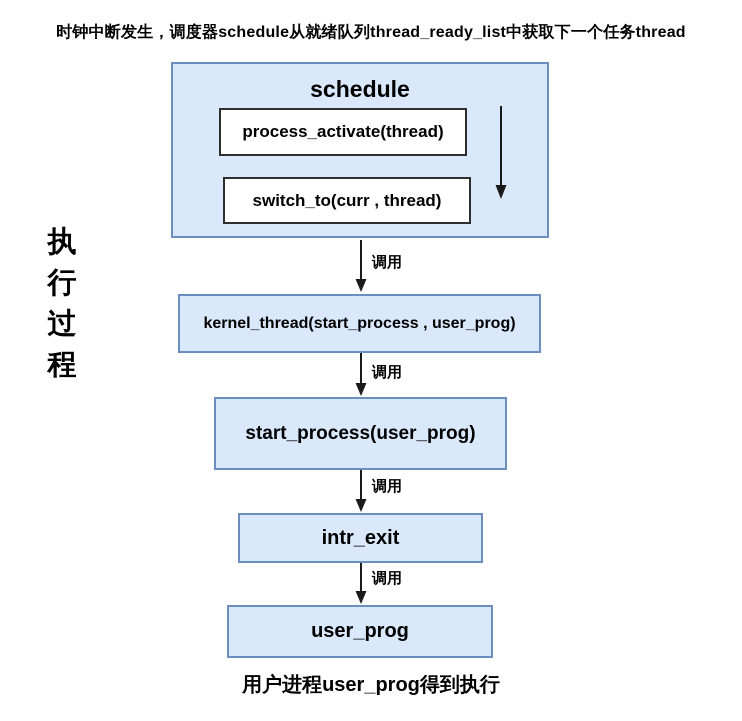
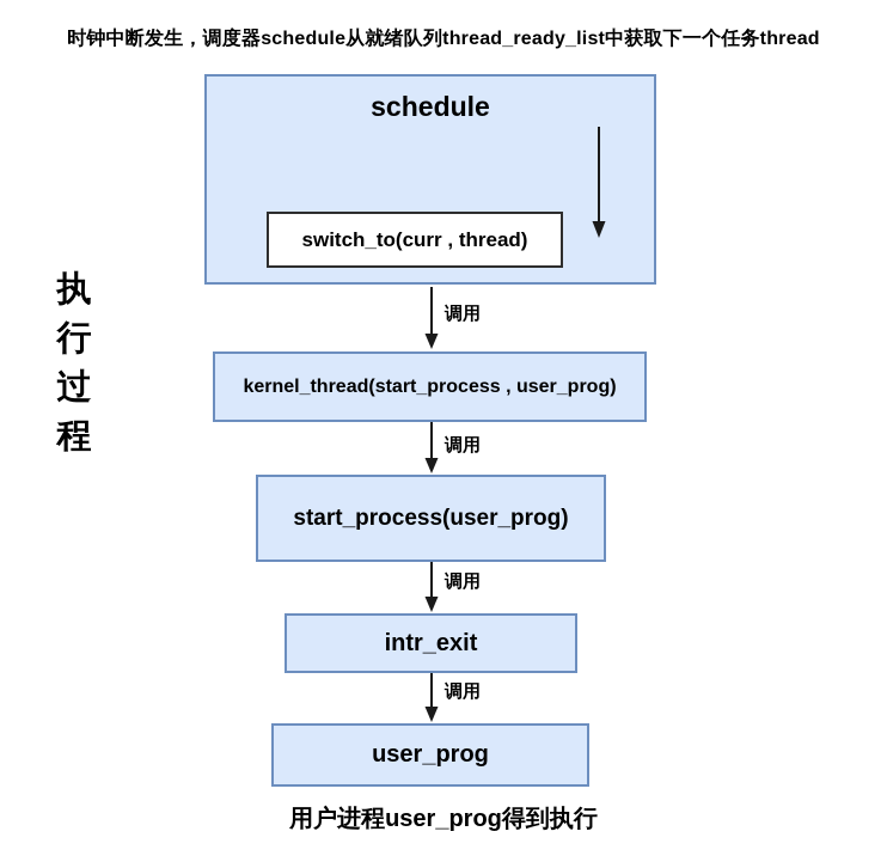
  时钟中断发生，调度器schedule从就绪队列thread_ready_list中获取下一个任务thread
  执行过程
  schedule
- process_activate(thread)
  switch_to(curr , thread)
  调用
  kernel_thread(start_process , user_prog)
  调用
  start_process(user_prog)
  调用
  intr_exit
  调用
  user_prog
  用户进程user_prog得到执行
